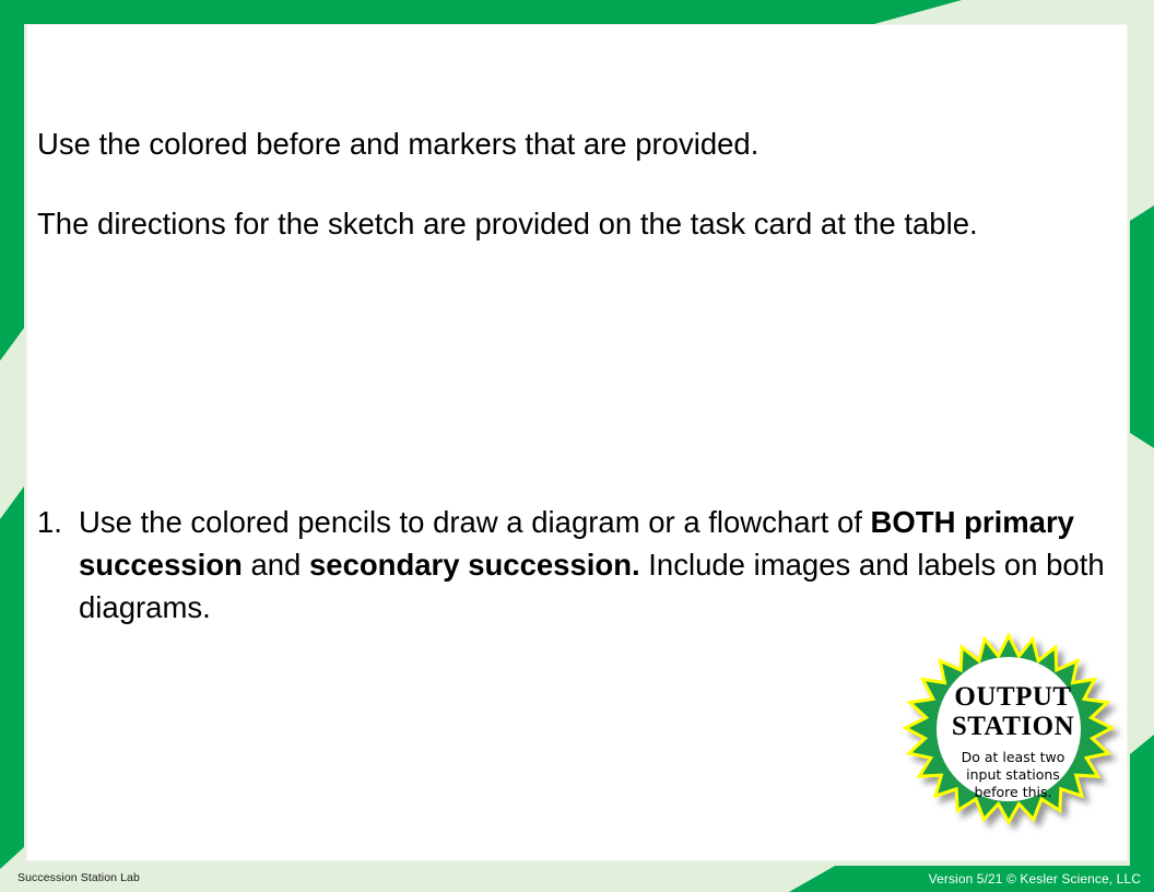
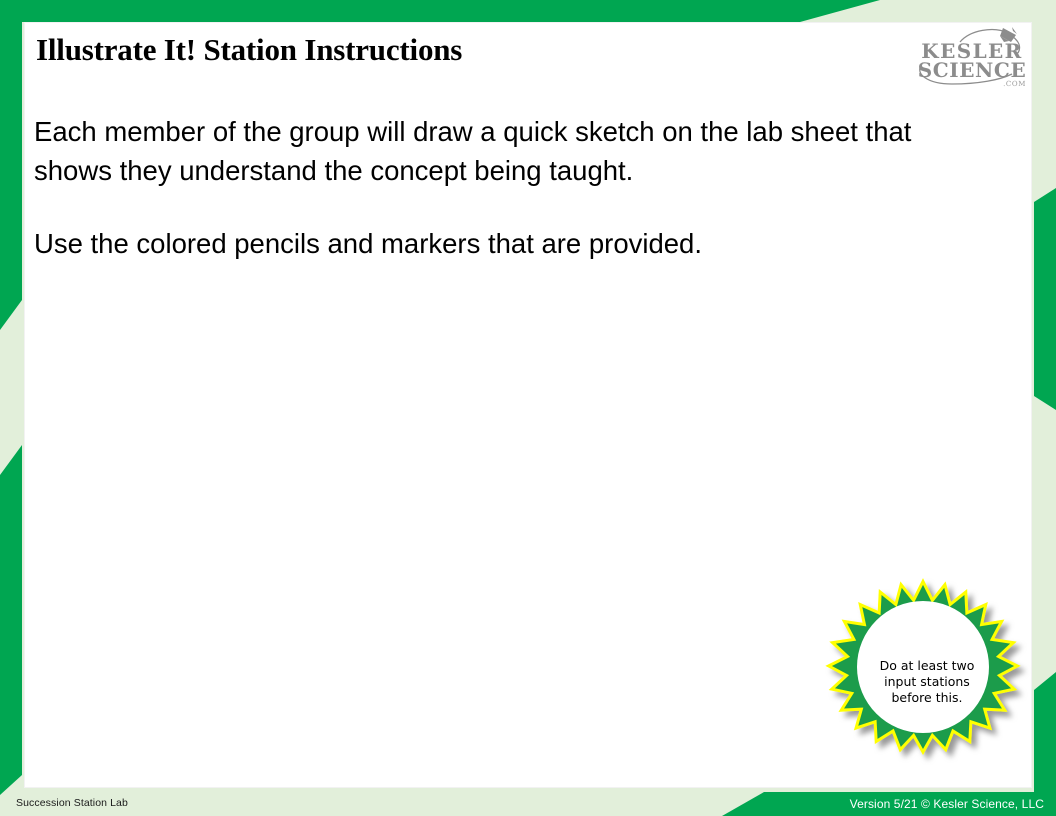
+ Illustrate It! Station Instructions
+ KESLER
+ SCIENCE
+ .COM
+ Each member of the group will draw a quick sketch on the lab sheet that shows they understand the concept being taught.
- Use the colored before and markers that are provided.
+ Use the colored pencils and markers that are provided.
- The directions for the sketch are provided on the task card at the table.
- 1.
- Use the colored pencils to draw a diagram or a flowchart of BOTH primary succession and secondary succession. Include images and labels on both diagrams.
- OUTPUT
- STATION
  Do at least two
  input stations
  before this.
  Succession Station Lab
  Version 5/21 © Kesler Science, LLC
